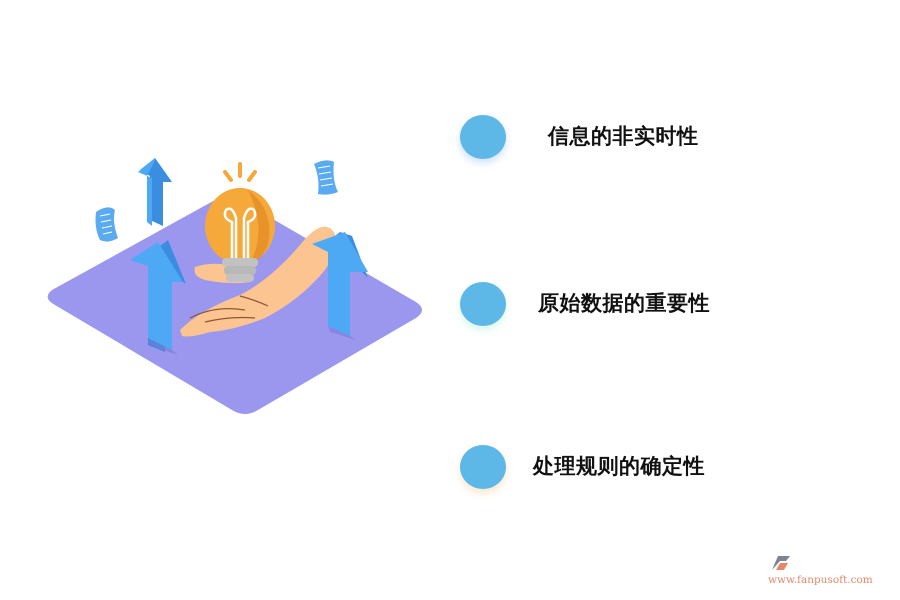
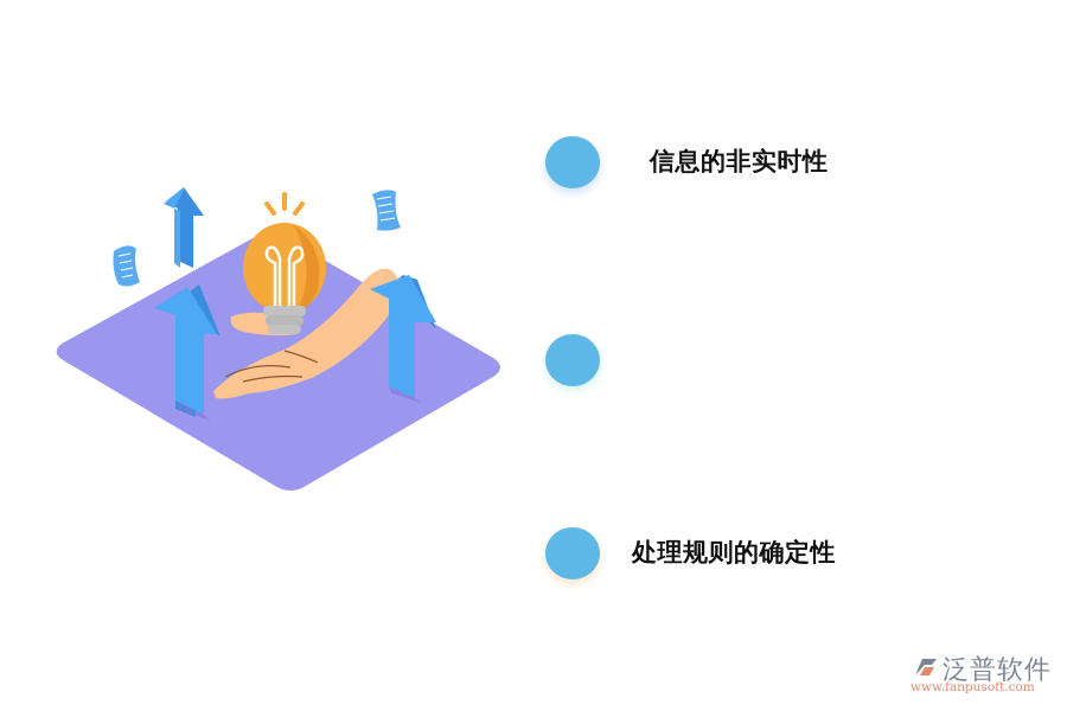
  信息的非实时性
- 原始数据的重要性
  处理规则的确定性
+ 泛普软件
  www.fanpusoft.com
